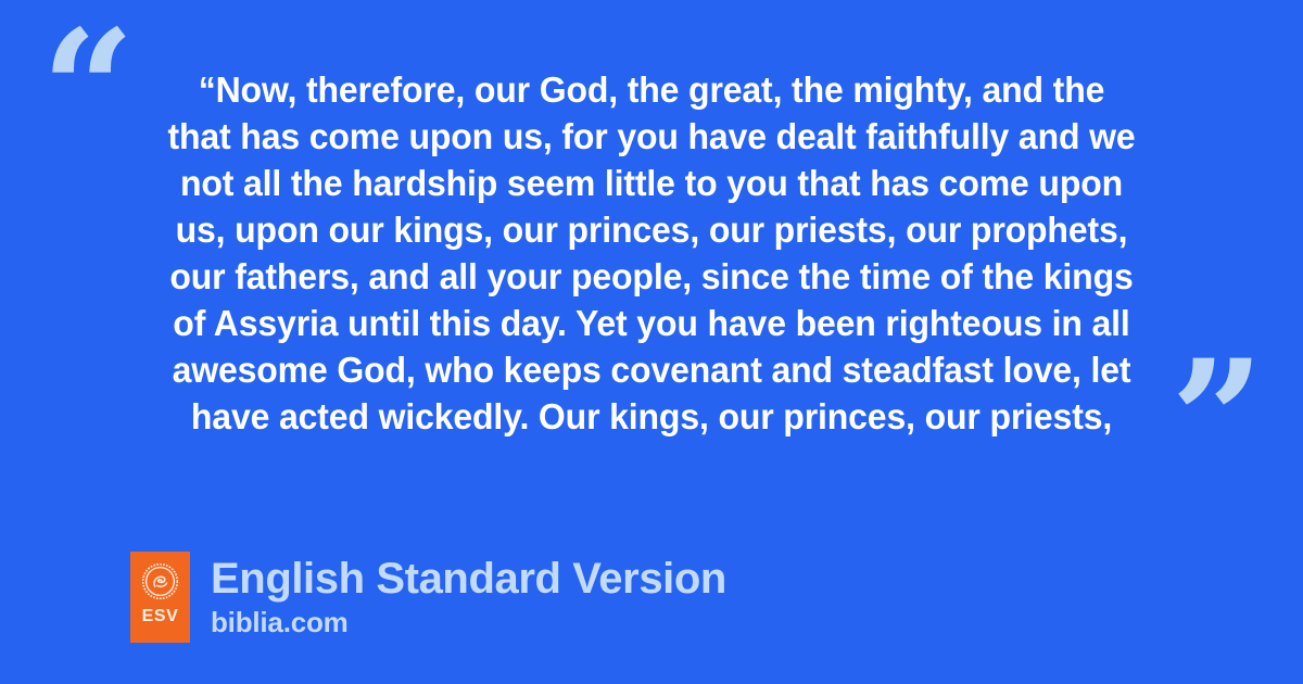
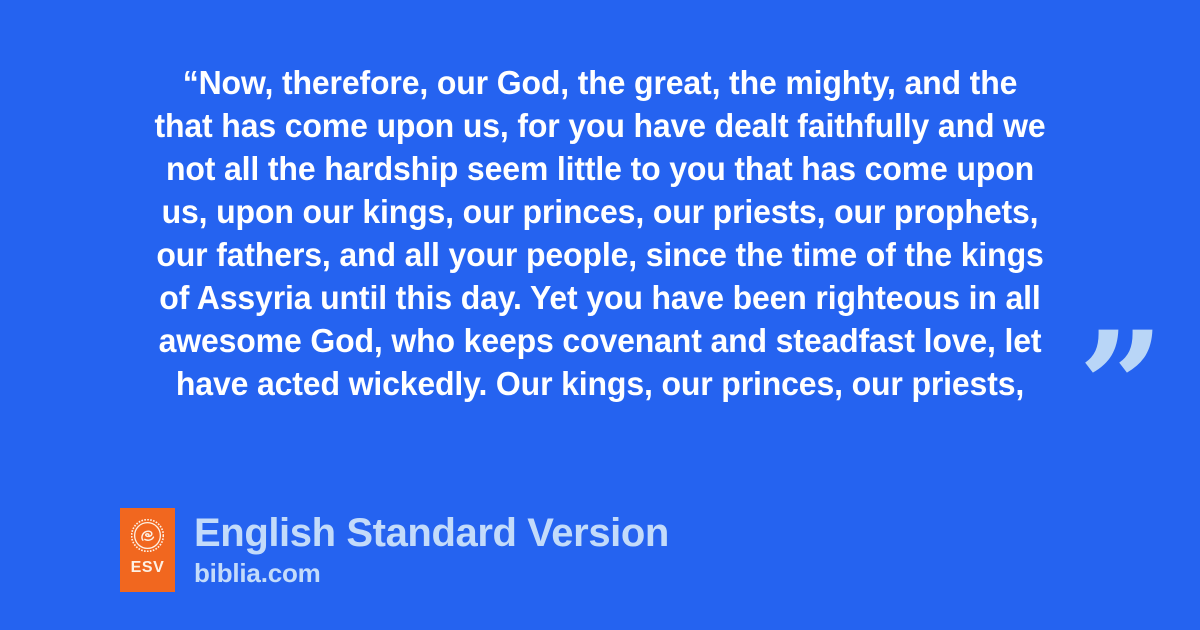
- “
  ”
  “Now, therefore, our God, the great, the mighty, and the
  that has come upon us, for you have dealt faithfully and we
  not all the hardship seem little to you that has come upon
  us, upon our kings, our princes, our priests, our prophets,
  our fathers, and all your people, since the time of the kings
  of Assyria until this day. Yet you have been righteous in all
  awesome God, who keeps covenant and steadfast love, let
  have acted wickedly. Our kings, our princes, our priests,
  ESV
  English Standard Version
  biblia.com
